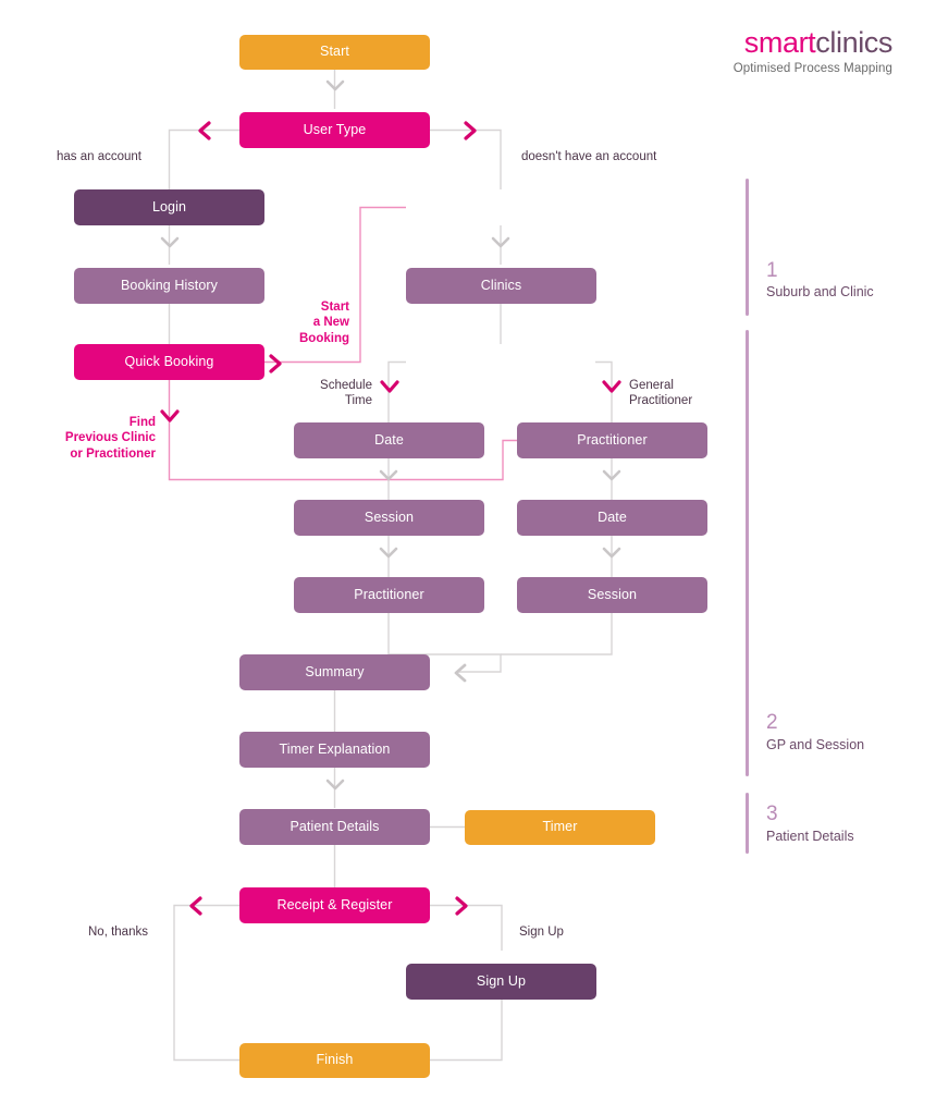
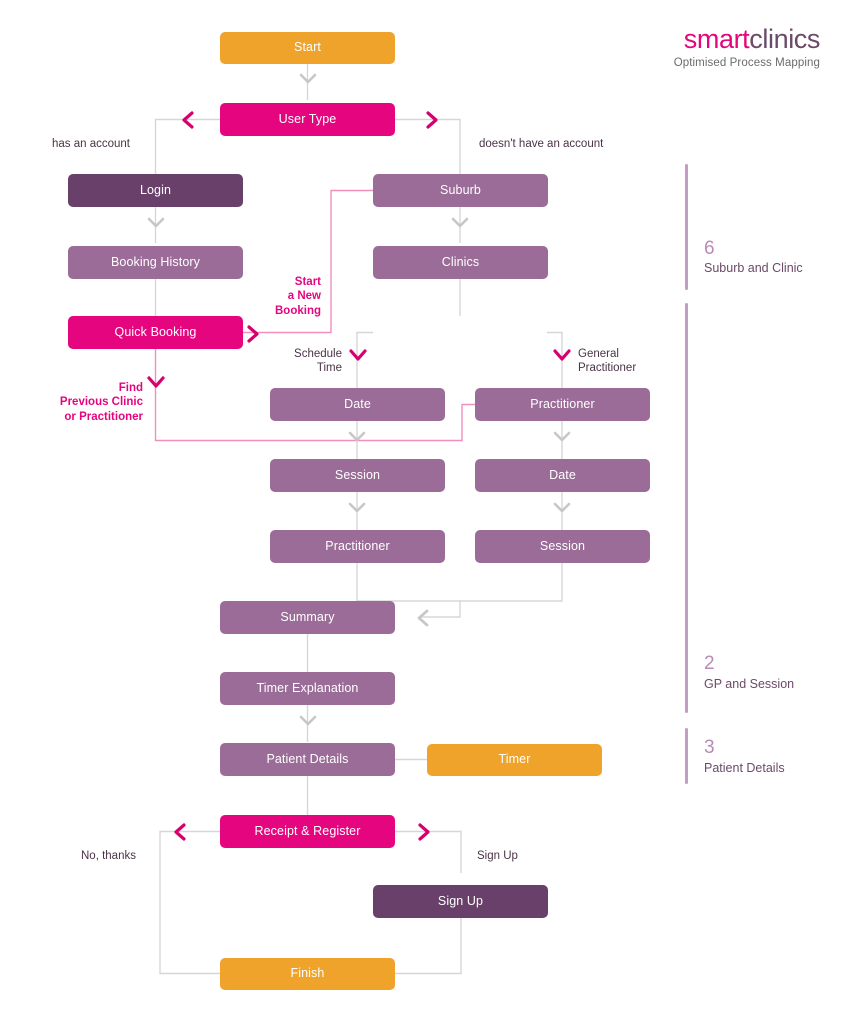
  Start
  User Type
  Login
+ Suburb
  Booking History
  Clinics
  Quick Booking
  Date
  Practitioner
  Session
  Date
  Practitioner
  Session
  Summary
  Timer Explanation
  Patient Details
  Timer
  Receipt & Register
  Sign Up
  Finish
  has an account
  doesn't have an account
  Start
  a New
  Booking
  Find
  Previous Clinic
  or Practitioner
  Schedule
  Time
  General
  Practitioner
  No, thanks
  Sign Up
- 1
+ 6
  Suburb and Clinic
  2
  GP and Session
  3
  Patient Details
  smartclinics
  Optimised Process Mapping
